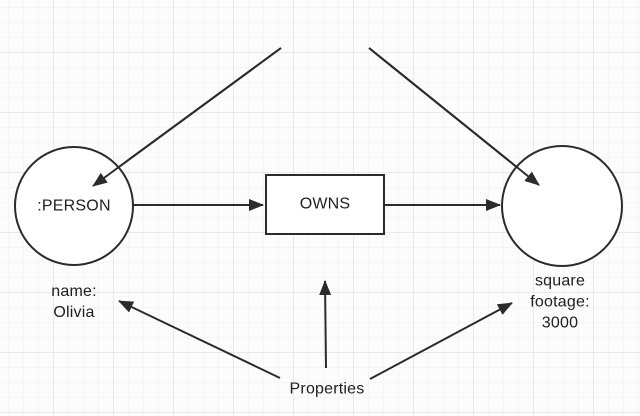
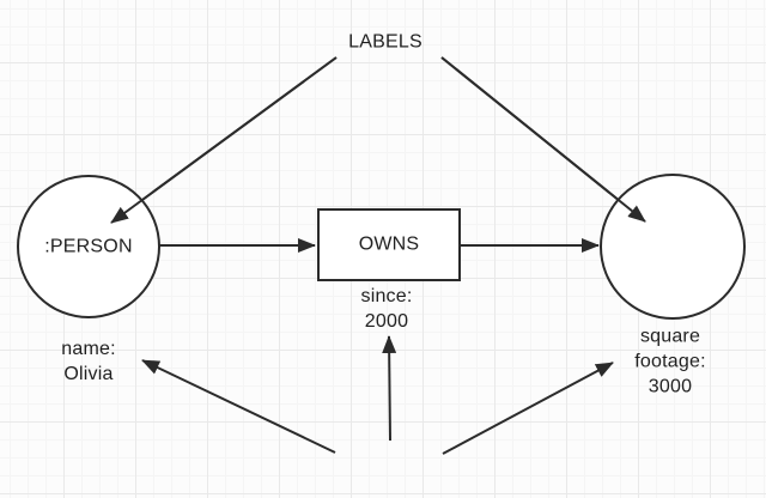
+ LABELS
  :PERSON
  OWNS
+ since:
+ 2000
  name:
  Olivia
  square
  footage:
  3000
- Properties
